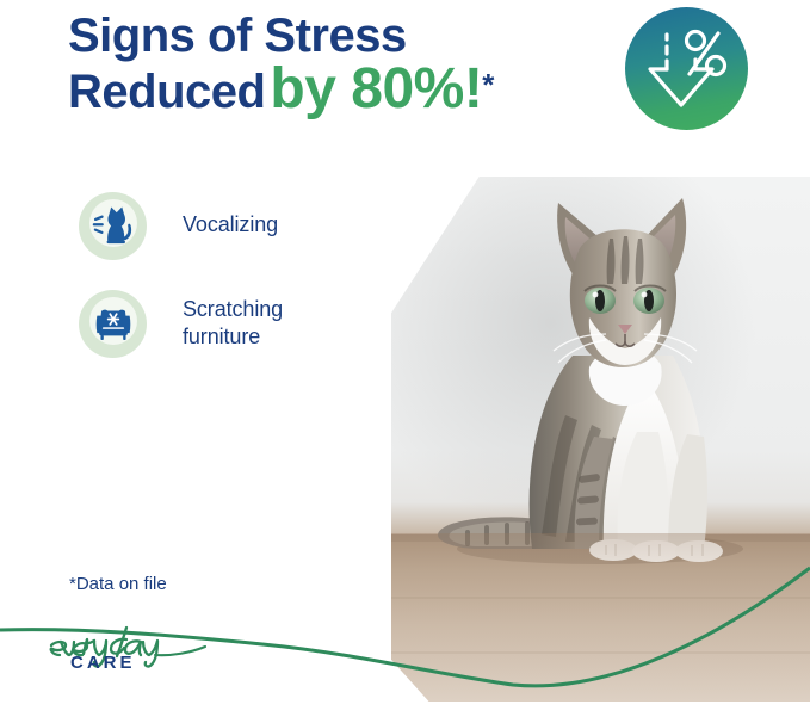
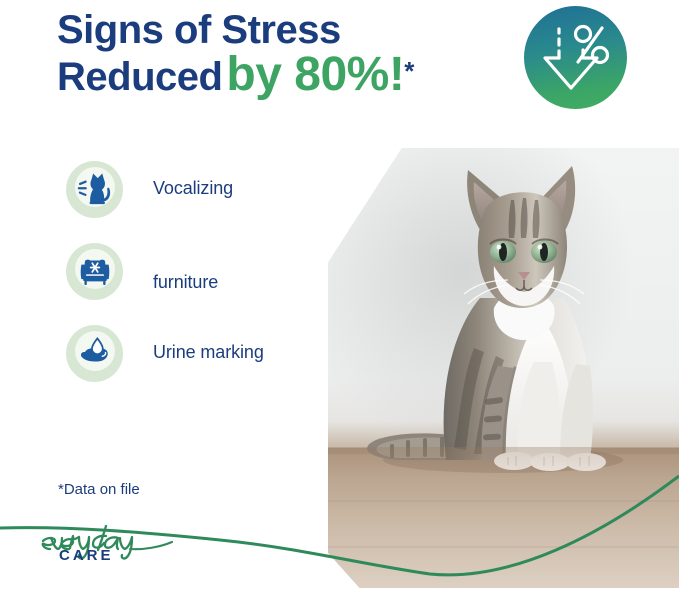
  Signs of Stress
  Reduced by 80%!*
  Vocalizing
- Scratching
  furniture
+ Urine marking
  *Data on file
  CARE
